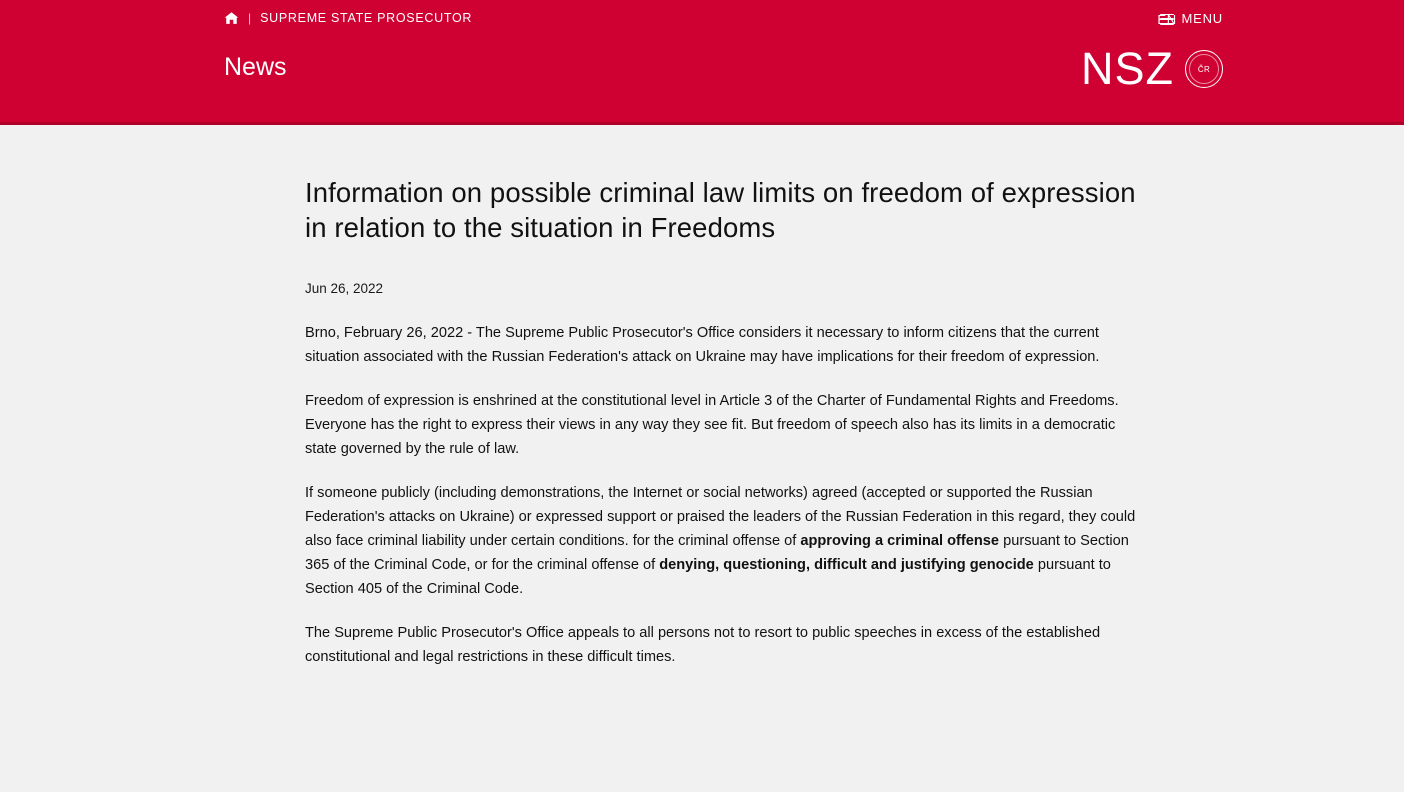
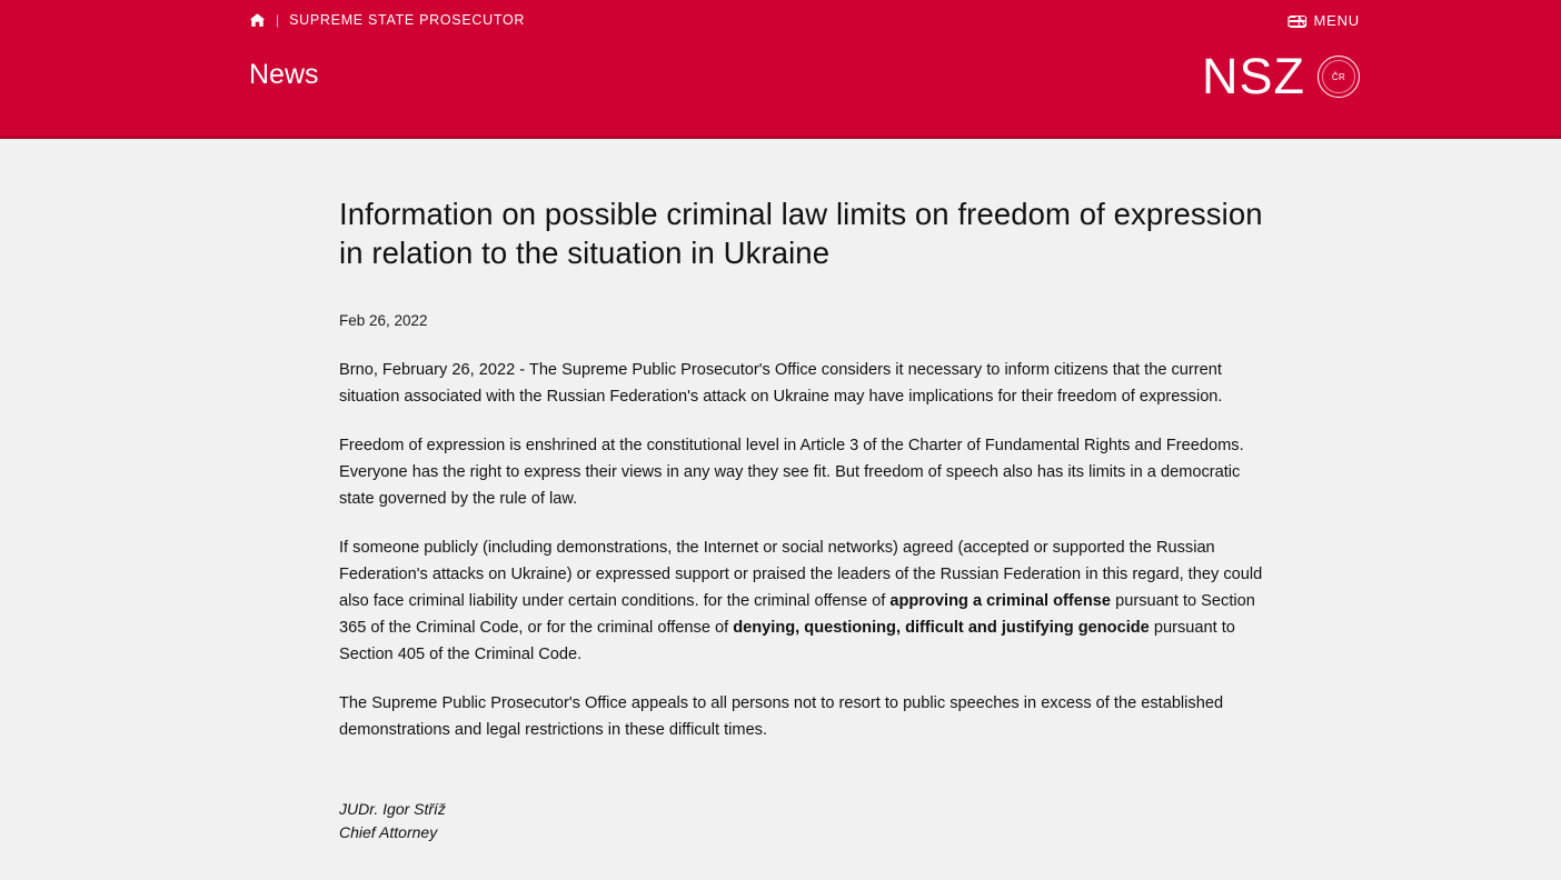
  |
  SUPREME STATE PROSECUTOR
  News
  MENU
  NSZ
  ČR
- Information on possible criminal law limits on freedom of expression in relation to the situation in Freedoms
+ Information on possible criminal law limits on freedom of expression in relation to the situation in Ukraine
- Jun 26, 2022
+ Feb 26, 2022
  Brno, February 26, 2022 - The Supreme Public Prosecutor's Office considers it necessary to inform citizens that the current situation associated with the Russian Federation's attack on Ukraine may have implications for their freedom of expression.
  Freedom of expression is enshrined at the constitutional level in Article 3 of the Charter of Fundamental Rights and Freedoms. Everyone has the right to express their views in any way they see fit. But freedom of speech also has its limits in a democratic state governed by the rule of law.
  If someone publicly (including demonstrations, the Internet or social networks) agreed (accepted or supported the Russian Federation's attacks on Ukraine) or expressed support or praised the leaders of the Russian Federation in this regard, they could also face criminal liability under certain conditions. for the criminal offense of approving a criminal offense pursuant to Section 365 of the Criminal Code, or for the criminal offense of denying, questioning, difficult and justifying genocide pursuant to Section 405 of the Criminal Code.
- The Supreme Public Prosecutor's Office appeals to all persons not to resort to public speeches in excess of the established constitutional and legal restrictions in these difficult times.
+ The Supreme Public Prosecutor's Office appeals to all persons not to resort to public speeches in excess of the established demonstrations and legal restrictions in these difficult times.
+ JUDr. Igor Stříž
+ Chief Attorney
